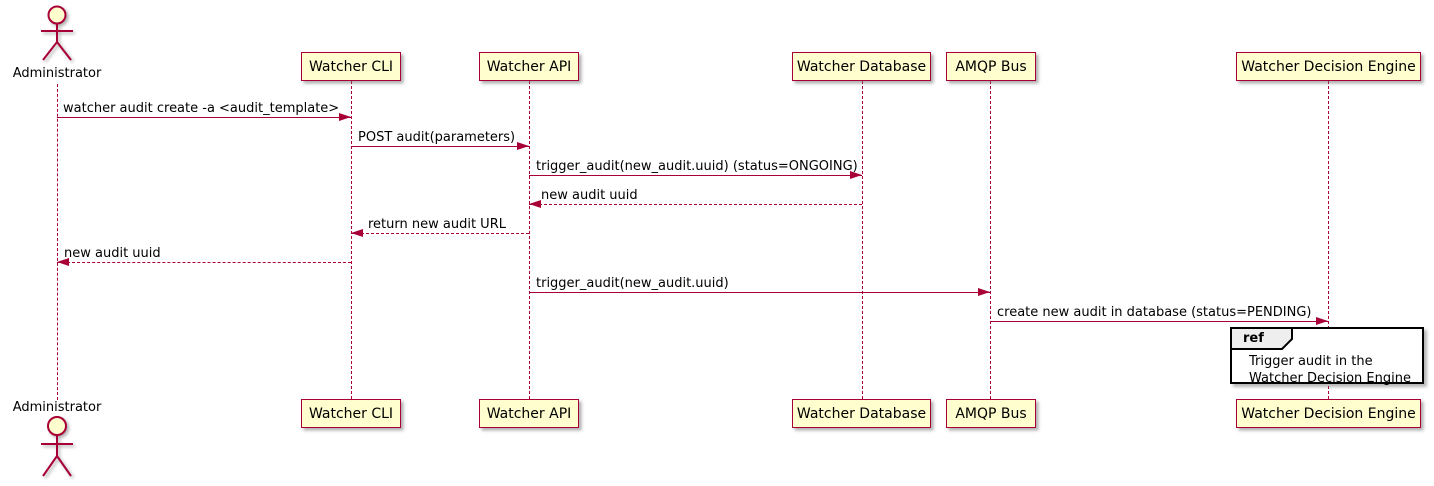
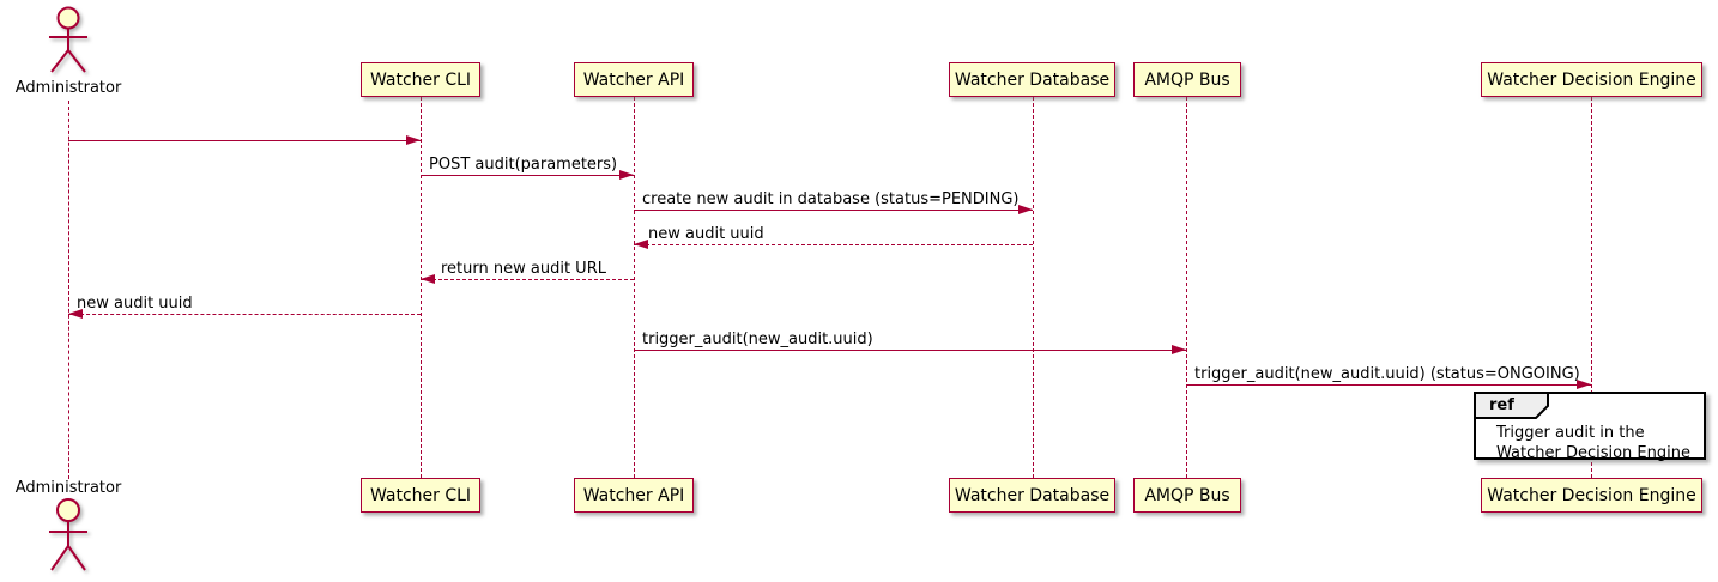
  Administrator
  Watcher CLI
  Watcher API
  Watcher Database
  AMQP Bus
  Watcher Decision Engine
- watcher audit create -a <audit_template>
  POST audit(parameters)
- trigger_audit(new_audit.uuid) (status=ONGOING)
+ create new audit in database (status=PENDING)
  new audit uuid
  return new audit URL
  new audit uuid
  trigger_audit(new_audit.uuid)
- create new audit in database (status=PENDING)
+ trigger_audit(new_audit.uuid) (status=ONGOING)
  ref
  Trigger audit in the
  Watcher Decision Engine
  Watcher CLI
  Watcher API
  Watcher Database
  AMQP Bus
  Watcher Decision Engine
  Administrator
